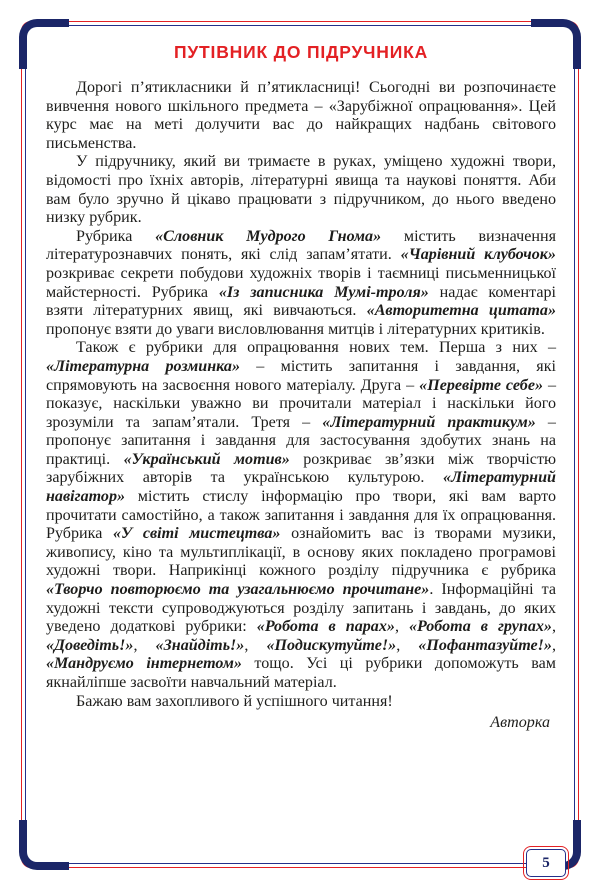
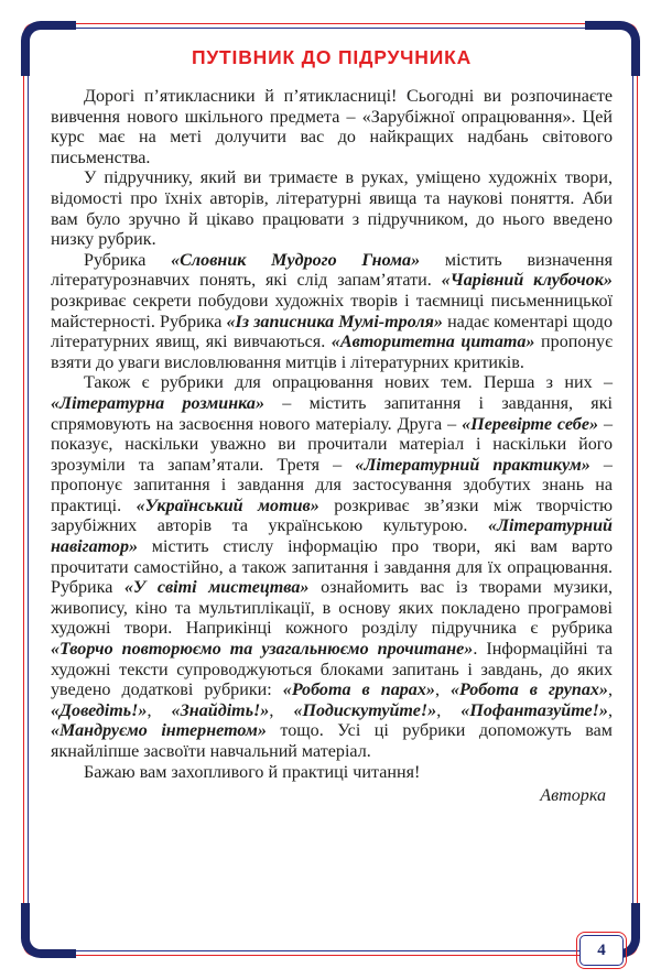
  ПУТІВНИК ДО ПІДРУЧНИКА
  Дорогі п’ятикласники й п’ятикласниці! Сьогодні ви розпочинаєте вивчення нового шкільного предмета – «Зарубіжної опрацювання». Цей курс має на меті долучити вас до найкращих надбань світового письменства.
- У підручнику, який ви тримаєте в руках, уміщено художні твори, відомості про їхніх авторів, літературні явища та наукові поняття. Аби вам було зручно й цікаво працювати з підручником, до нього введено низку рубрик.
+ У підручнику, який ви тримаєте в руках, уміщено художніх твори, відомості про їхніх авторів, літературні явища та наукові поняття. Аби вам було зручно й цікаво працювати з підручником, до нього введено низку рубрик.
- Рубрика «Словник Мудрого Гнома» містить визначення літературознавчих понять, які слід запам’ятати. «Чарівний клубочок» розкриває секрети побудови художніх творів і таємниці письменницької майстерності. Рубрика «Із записника Мумі-троля» надає коментарі взяти літературних явищ, які вивчаються. «Авторитетна цитата» пропонує взяти до уваги висловлювання митців і літературних критиків.
+ Рубрика «Словник Мудрого Гнома» містить визначення літературознавчих понять, які слід запам’ятати. «Чарівний клубочок» розкриває секрети побудови художніх творів і таємниці письменницької майстерності. Рубрика «Із записника Мумі-троля» надає коментарі щодо літературних явищ, які вивчаються. «Авторитетна цитата» пропонує взяти до уваги висловлювання митців і літературних критиків.
- Також є рубрики для опрацювання нових тем. Перша з них – «Літературна розминка» – містить запитання і завдання, які спрямовують на засвоєння нового матеріалу. Друга – «Перевірте себе» – показує, наскільки уважно ви прочитали матеріал і наскільки його зрозуміли та запам’ятали. Третя – «Літературний практикум» – пропонує запитання і завдання для застосування здобутих знань на практиці. «Український мотив» розкриває зв’язки між творчістю зарубіжних авторів та українською культурою. «Літературний навігатор» містить стислу інформацію про твори, які вам варто прочитати самостійно, а також запитання і завдання для їх опрацювання. Рубрика «У світі мистецтва» ознайомить вас із творами музики, живопису, кіно та мультиплікації, в основу яких покладено програмові художні твори. Наприкінці кожного розділу підручника є рубрика «Творчо повторюємо та узагальнюємо прочитане». Інформаційні та художні тексти супроводжуються розділу запитань і завдань, до яких уведено додаткові рубрики: «Робота в парах», «Робота в групах», «Доведіть!», «Знайдіть!», «Подискутуйте!», «Пофантазуйте!», «Мандруємо інтернетом» тощо. Усі ці рубрики допоможуть вам якнайліпше засвоїти навчальний матеріал.
+ Також є рубрики для опрацювання нових тем. Перша з них – «Літературна розминка» – містить запитання і завдання, які спрямовують на засвоєння нового матеріалу. Друга – «Перевірте себе» – показує, наскільки уважно ви прочитали матеріал і наскільки його зрозуміли та запам’ятали. Третя – «Літературний практикум» – пропонує запитання і завдання для застосування здобутих знань на практиці. «Український мотив» розкриває зв’язки між творчістю зарубіжних авторів та українською культурою. «Літературний навігатор» містить стислу інформацію про твори, які вам варто прочитати самостійно, а також запитання і завдання для їх опрацювання. Рубрика «У світі мистецтва» ознайомить вас із творами музики, живопису, кіно та мультиплікації, в основу яких покладено програмові художні твори. Наприкінці кожного розділу підручника є рубрика «Творчо повторюємо та узагальнюємо прочитане». Інформаційні та художні тексти супроводжуються блоками запитань і завдань, до яких уведено додаткові рубрики: «Робота в парах», «Робота в групах», «Доведіть!», «Знайдіть!», «Подискутуйте!», «Пофантазуйте!», «Мандруємо інтернетом» тощо. Усі ці рубрики допоможуть вам якнайліпше засвоїти навчальний матеріал.
- Бажаю вам захопливого й успішного читання!
+ Бажаю вам захопливого й практиці читання!
  Авторка
- 5
+ 4
